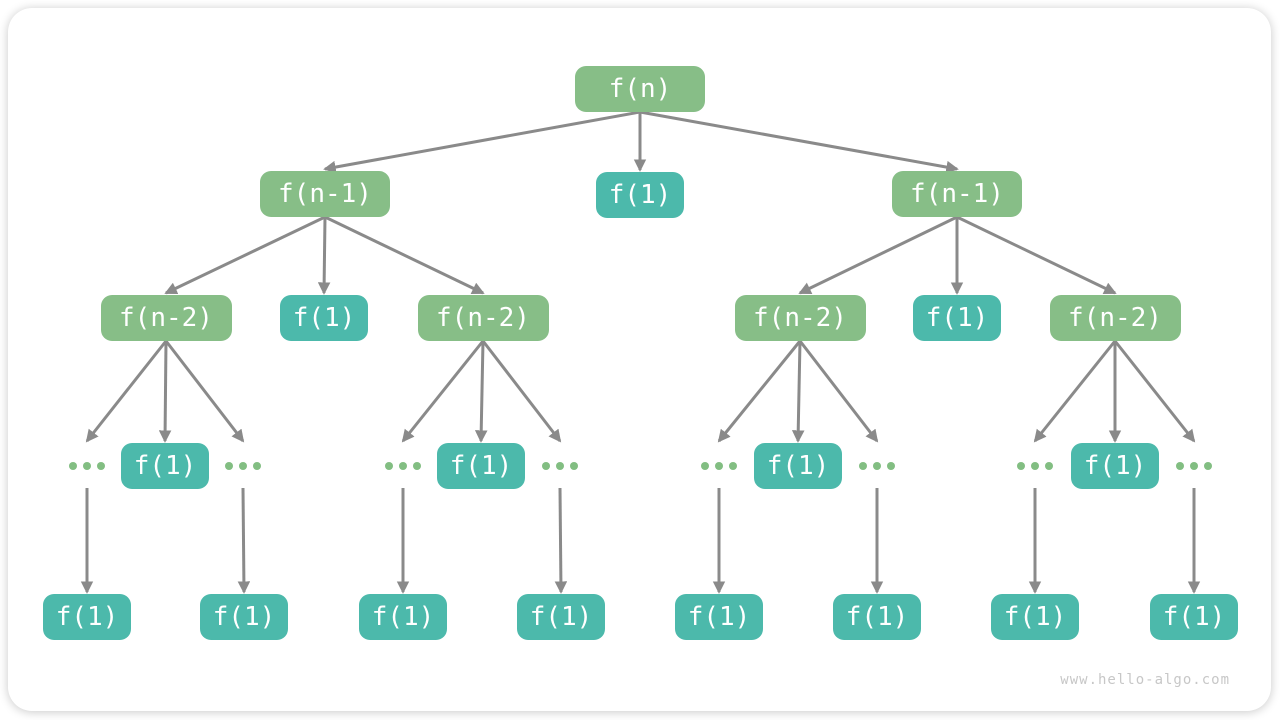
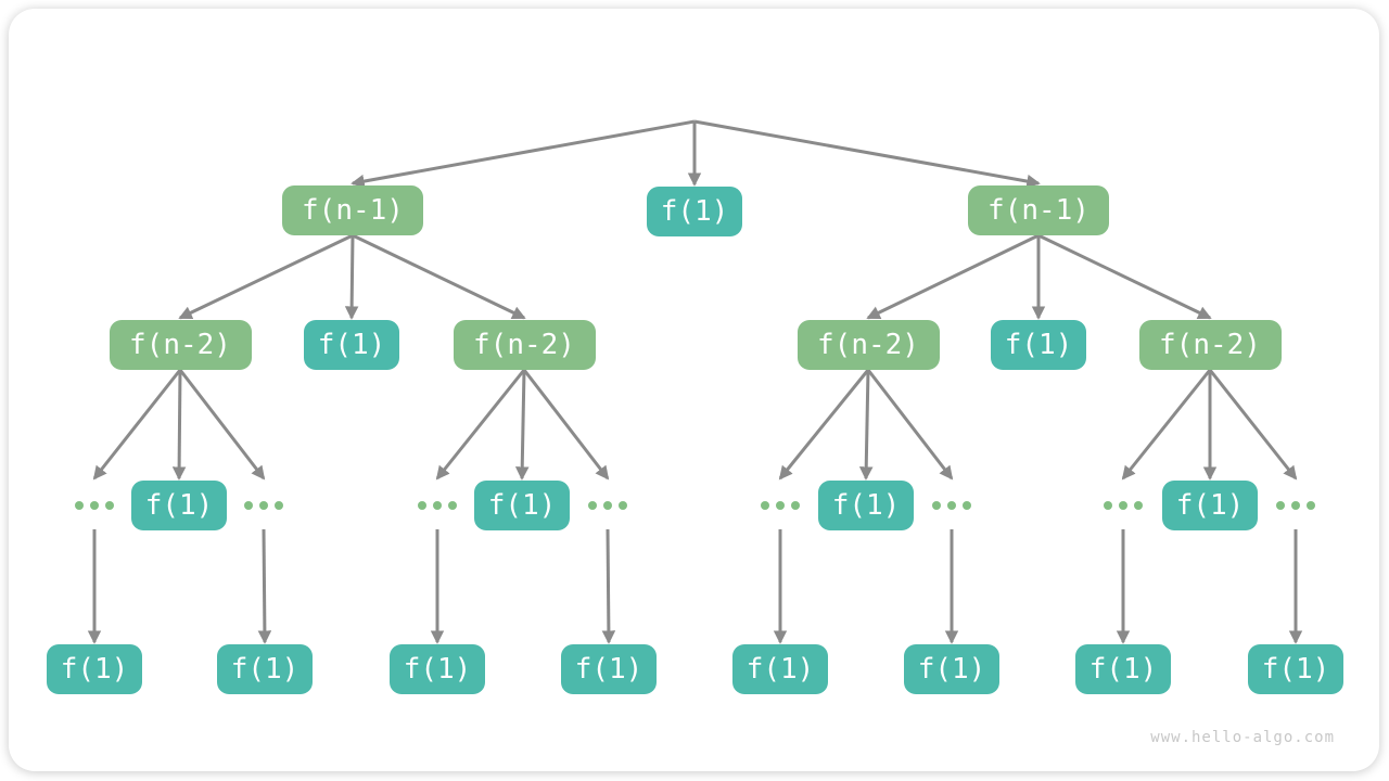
- f(n)
  f(n-1)
  f(1)
  f(n-1)
  f(n-2)
  f(1)
  f(n-2)
  f(n-2)
  f(1)
  f(n-2)
  f(1)
  f(1)
  f(1)
  f(1)
  f(1)
  f(1)
  f(1)
  f(1)
  f(1)
  f(1)
  f(1)
  f(1)
  www.hello-algo.com
